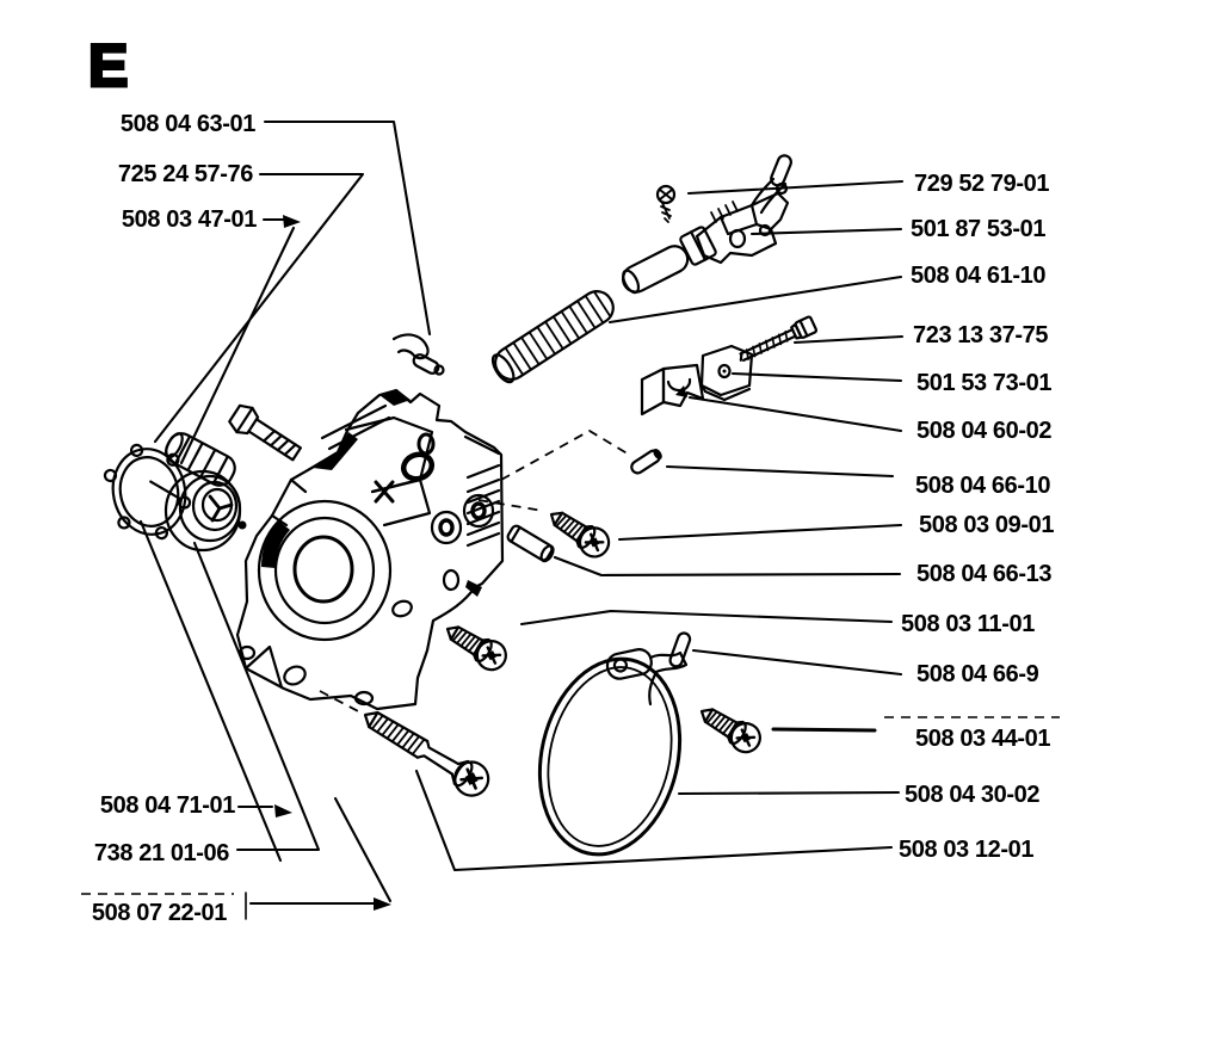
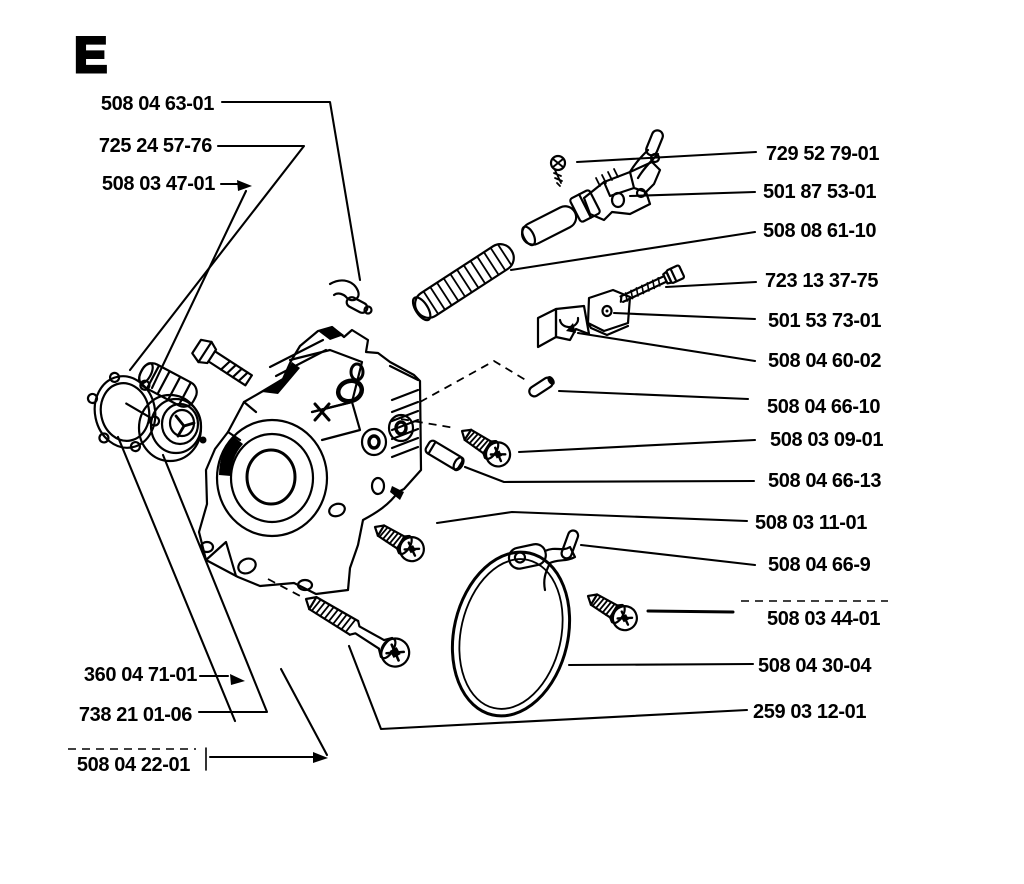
  E
  508 04 63-01
  725 24 57-76
  508 03 47-01
- 508 04 71-01
+ 360 04 71-01
  738 21 01-06
- 508 07 22-01
+ 508 04 22-01
  729 52 79-01
  501 87 53-01
- 508 04 61-10
+ 508 08 61-10
  723 13 37-75
  501 53 73-01
  508 04 60-02
  508 04 66-10
  508 03 09-01
  508 04 66-13
  508 03 11-01
  508 04 66-9
  508 03 44-01
- 508 04 30-02
+ 508 04 30-04
- 508 03 12-01
+ 259 03 12-01
